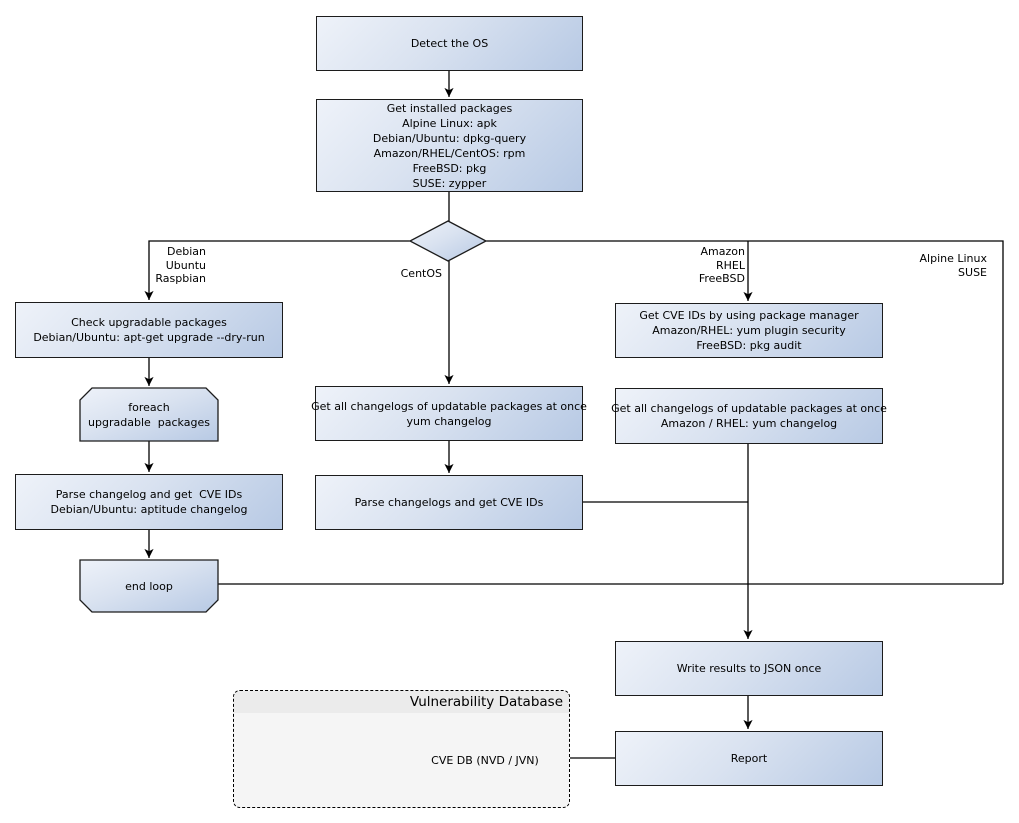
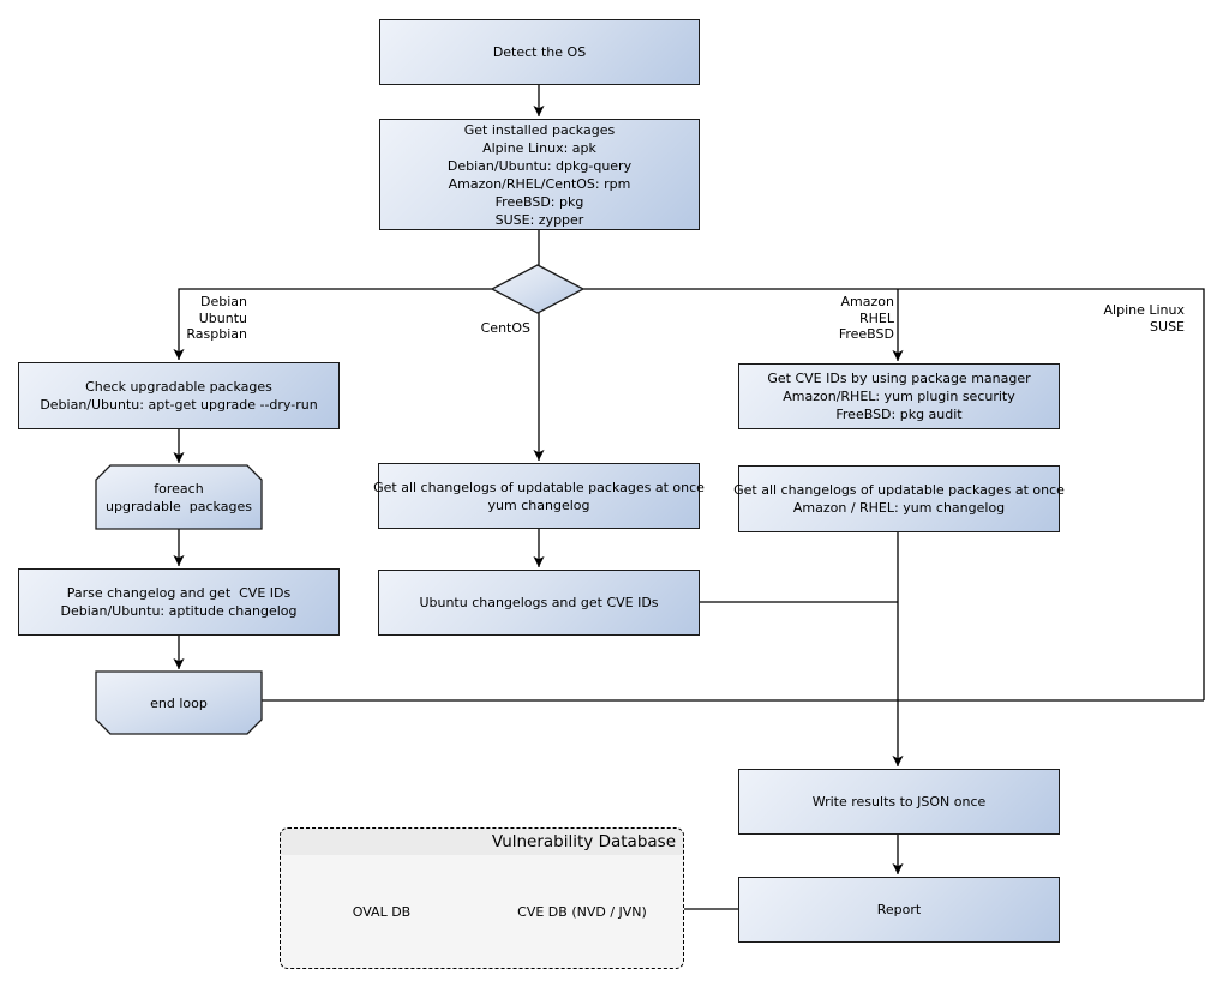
  Detect the OS
  Get installed packages
  Alpine Linux: apk
  Debian/Ubuntu: dpkg-query
  Amazon/RHEL/CentOS: rpm
  FreeBSD: pkg
  SUSE: zypper
  Check upgradable packages
  Debian/Ubuntu: apt-get upgrade --dry-run
  Parse changelog and get CVE IDs
  Debian/Ubuntu: aptitude changelog
  Get all changelogs of updatable packages at once
  yum changelog
- Parse changelogs and get CVE IDs
+ Ubuntu changelogs and get CVE IDs
  Get CVE IDs by using package manager
  Amazon/RHEL: yum plugin security
  FreeBSD: pkg audit
  Get all changelogs of updatable packages at once
  Amazon / RHEL: yum changelog
  Write results to JSON once
  Report
  foreach
  upgradable packages
  end loop
  Debian
  Ubuntu
  Raspbian
  CentOS
  Amazon
  RHEL
  FreeBSD
  Alpine Linux
  SUSE
  Vulnerability Database
+ OVAL DB
  CVE DB (NVD / JVN)
